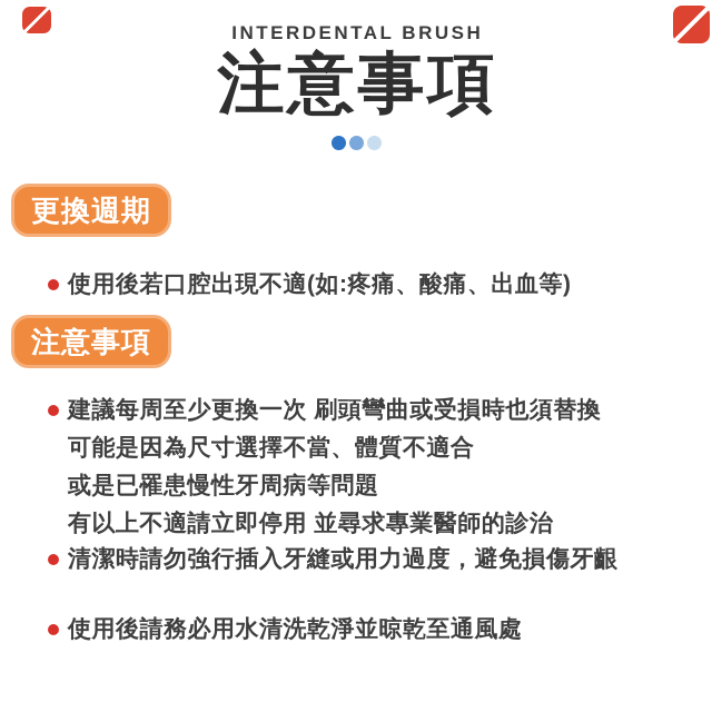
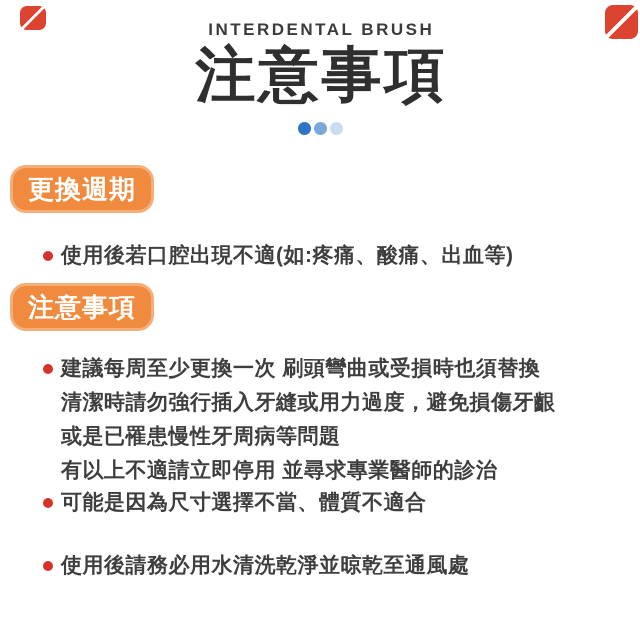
  INTERDENTAL BRUSH
  注意事項
  更換週期
  使用後若口腔出現不適(如:疼痛、酸痛、出血等)
  注意事項
  建議每周至少更換一次 刷頭彎曲或受損時也須替換
- 可能是因為尺寸選擇不當、體質不適合
+ 清潔時請勿強行插入牙縫或用力過度，避免損傷牙齦
  或是已罹患慢性牙周病等問題
  有以上不適請立即停用 並尋求專業醫師的診治
- 清潔時請勿強行插入牙縫或用力過度，避免損傷牙齦
+ 可能是因為尺寸選擇不當、體質不適合
  使用後請務必用水清洗乾淨並晾乾至通風處
